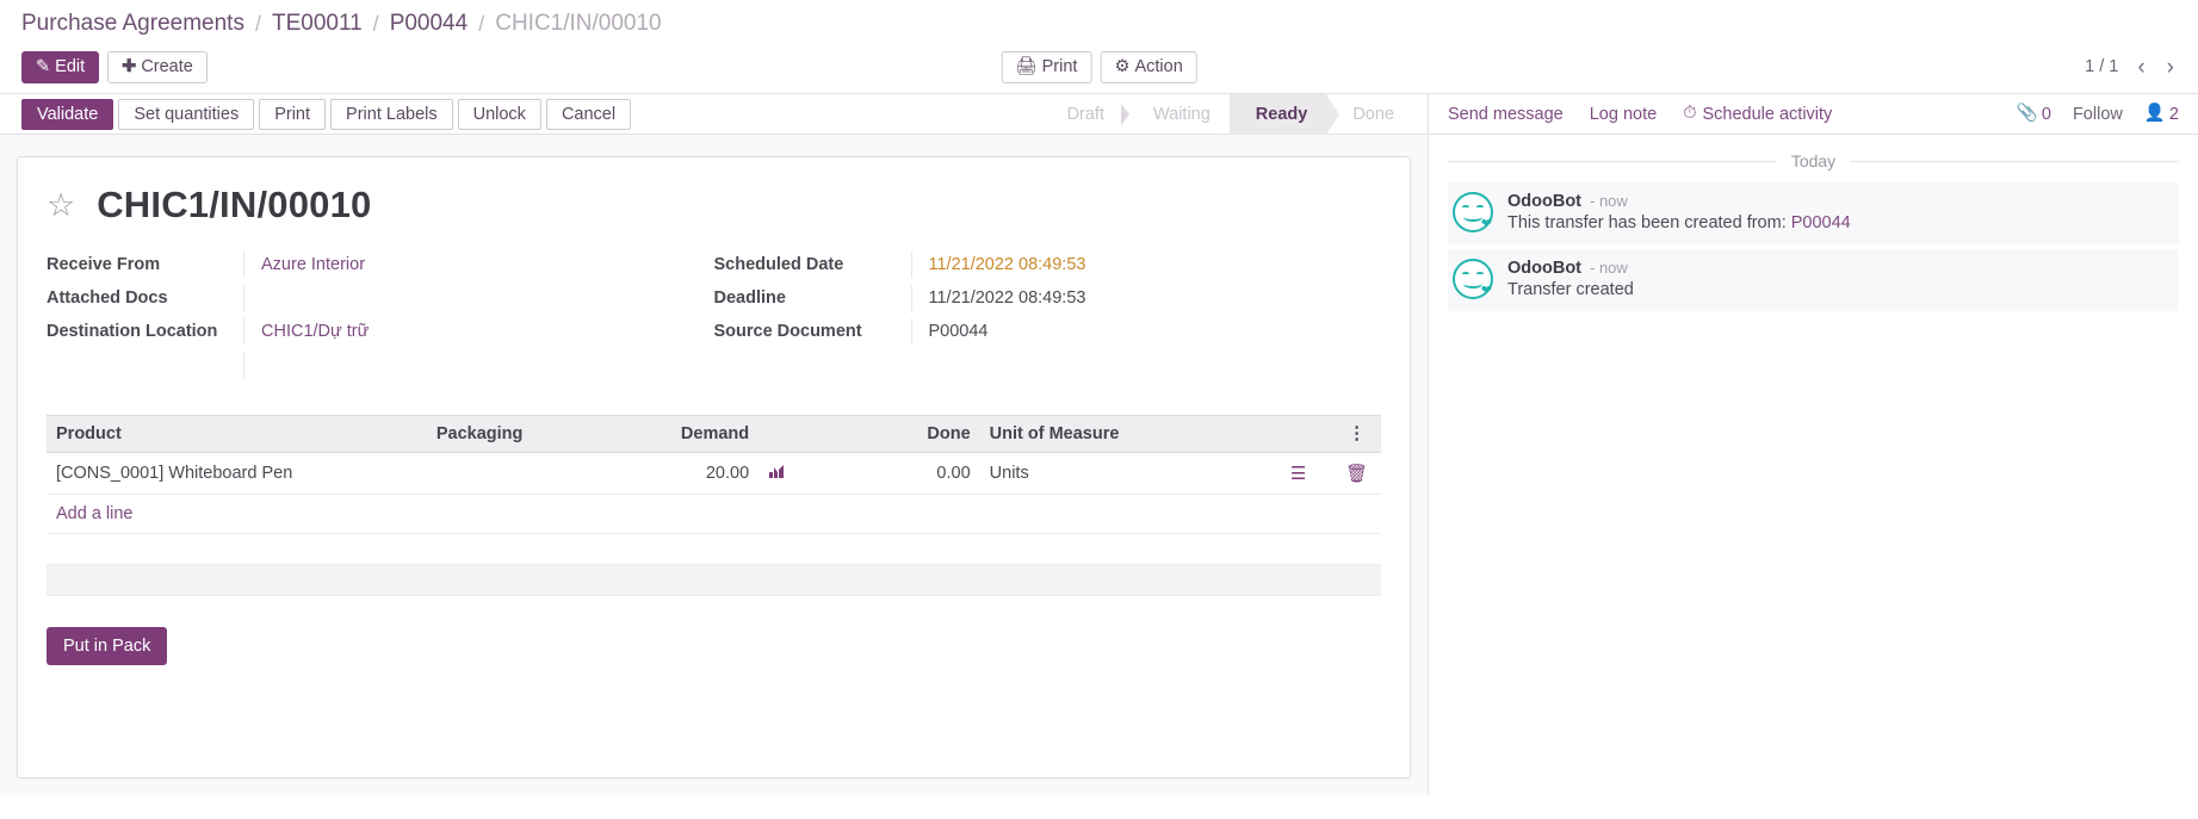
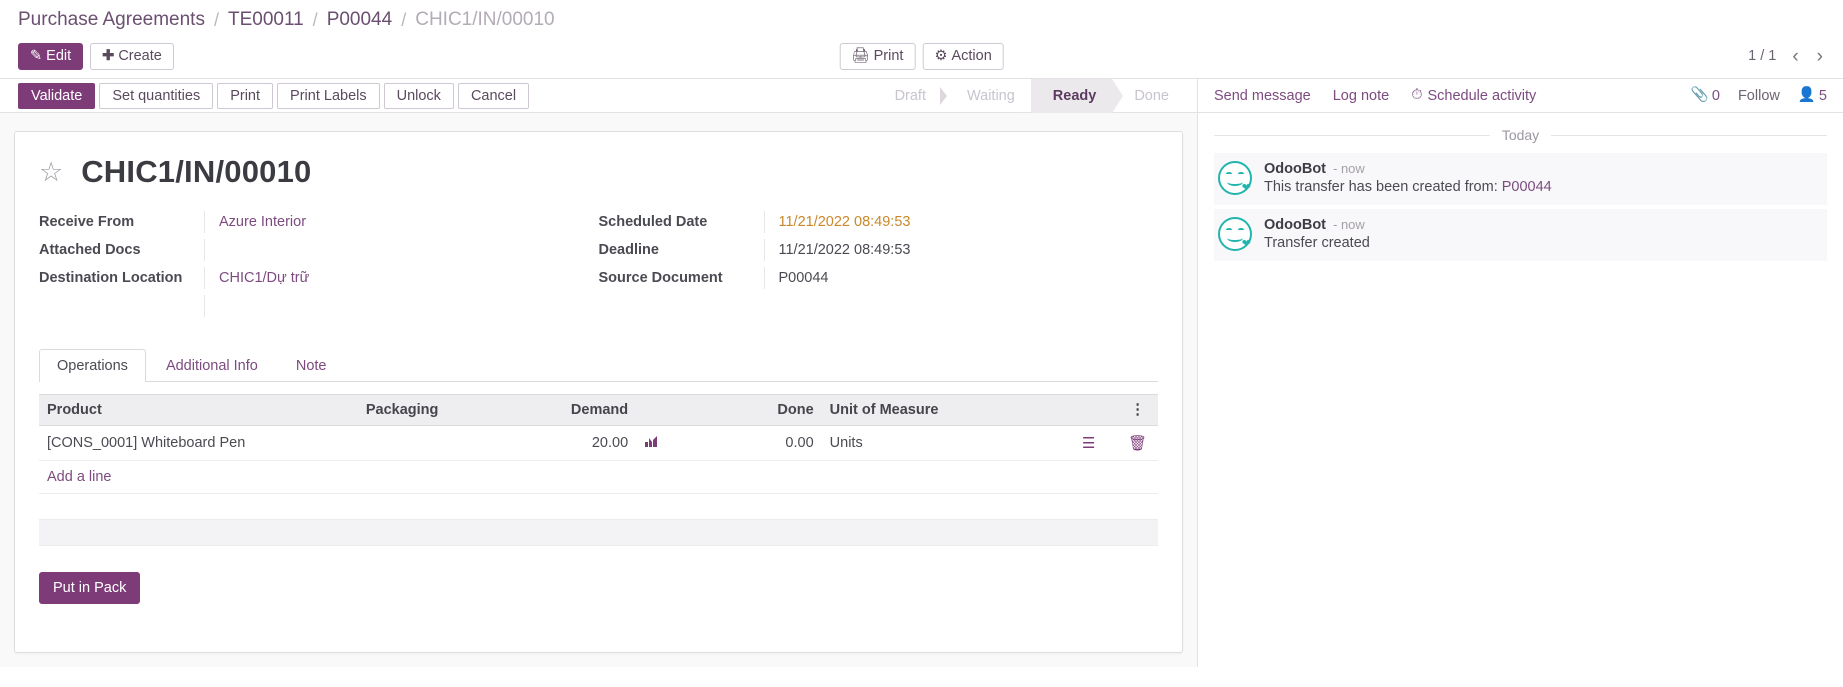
  Purchase Agreements
  /
  TE00011
  /
  P00044
  /
  CHIC1/IN/00010
  ✎
  Edit
  ✚
  Create
  🖨
  Print
  ⚙
  Action
  1 / 1
  ‹
  ›
  Validate
  Set quantities
  Print
  Print Labels
  Unlock
  Cancel
  Draft
  Waiting
  Ready
  Done
  ☆
  CHIC1/IN/00010
  Receive From
  Azure Interior
  Attached Docs
  Destination Location
  CHIC1/Dự trữ
  Scheduled Date
  11/21/2022 08:49:53
  Deadline
  11/21/2022 08:49:53
  Source Document
  P00044
+ Operations
+ Additional Info
+ Note
  Product	Packaging	Demand		Done	Unit of Measure		⋮
  [CONS_0001] Whiteboard Pen		20.00		0.00	Units	☰	🗑
  Add a line
  Put in Pack
  Send message
  Log note
  ⏱
  Schedule activity
  📎
  0
  Follow
  👤
- 2
+ 5
  Today
  ❤
  OdooBot
  - now
  This transfer has been created from: P00044
  ❤
  OdooBot
  - now
  Transfer created
